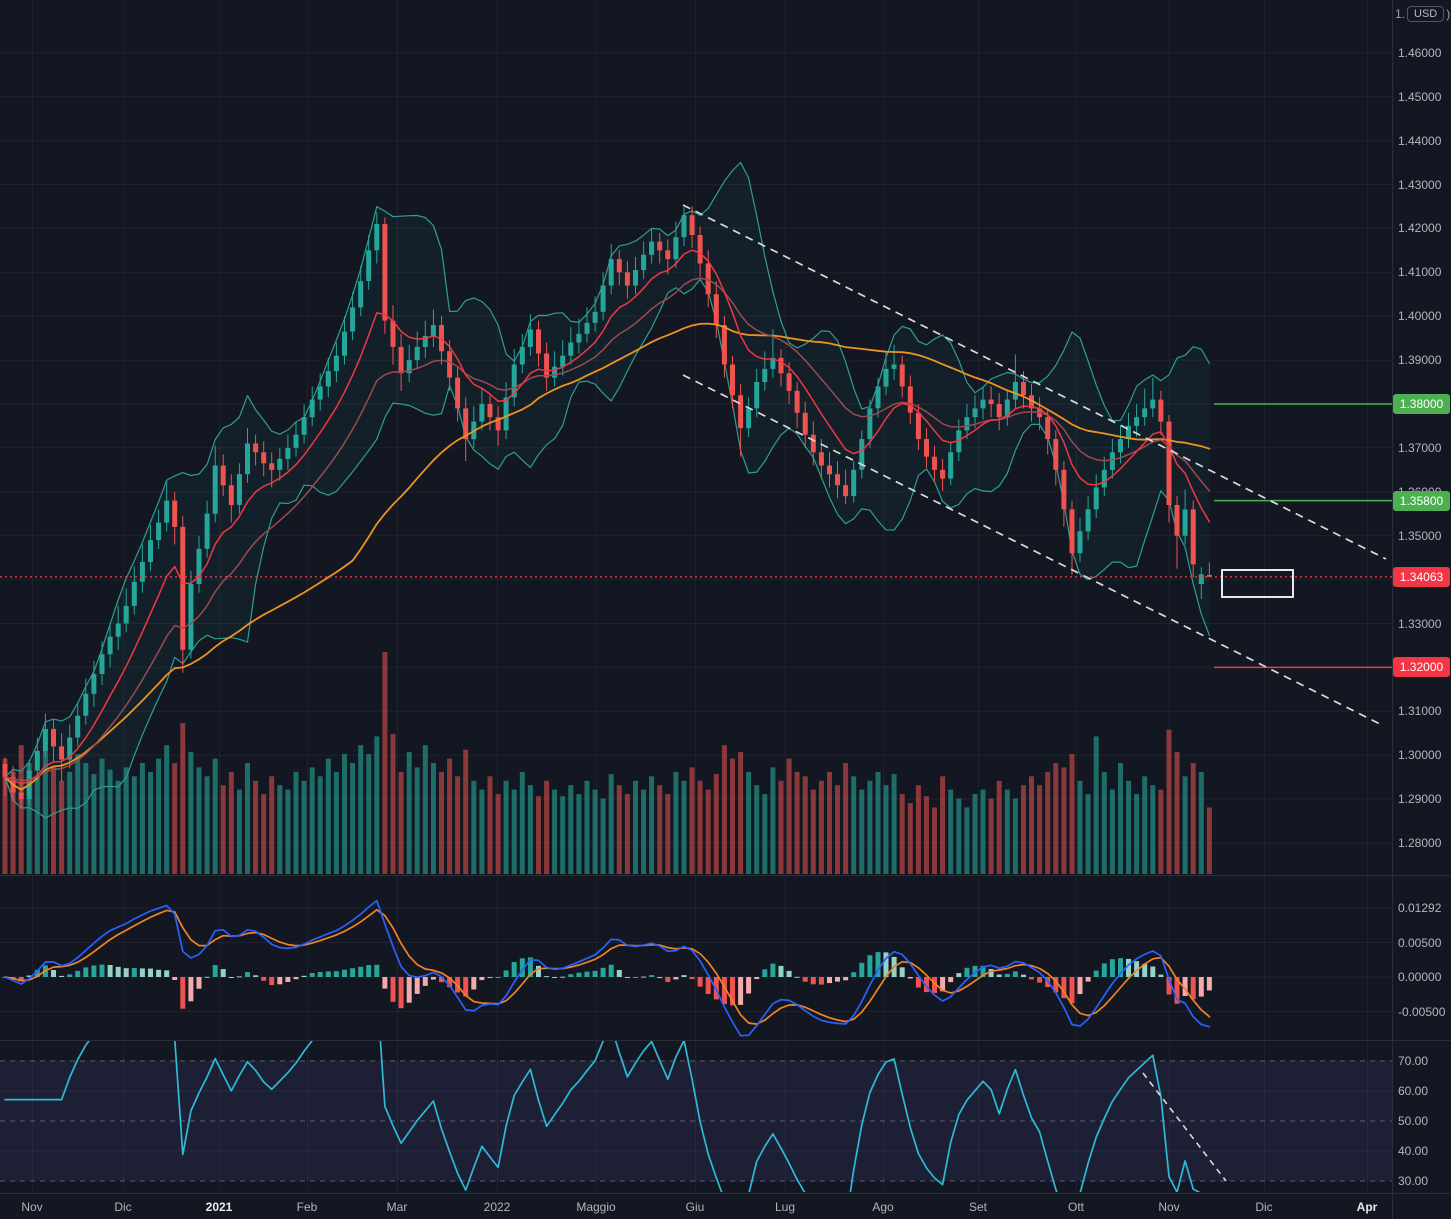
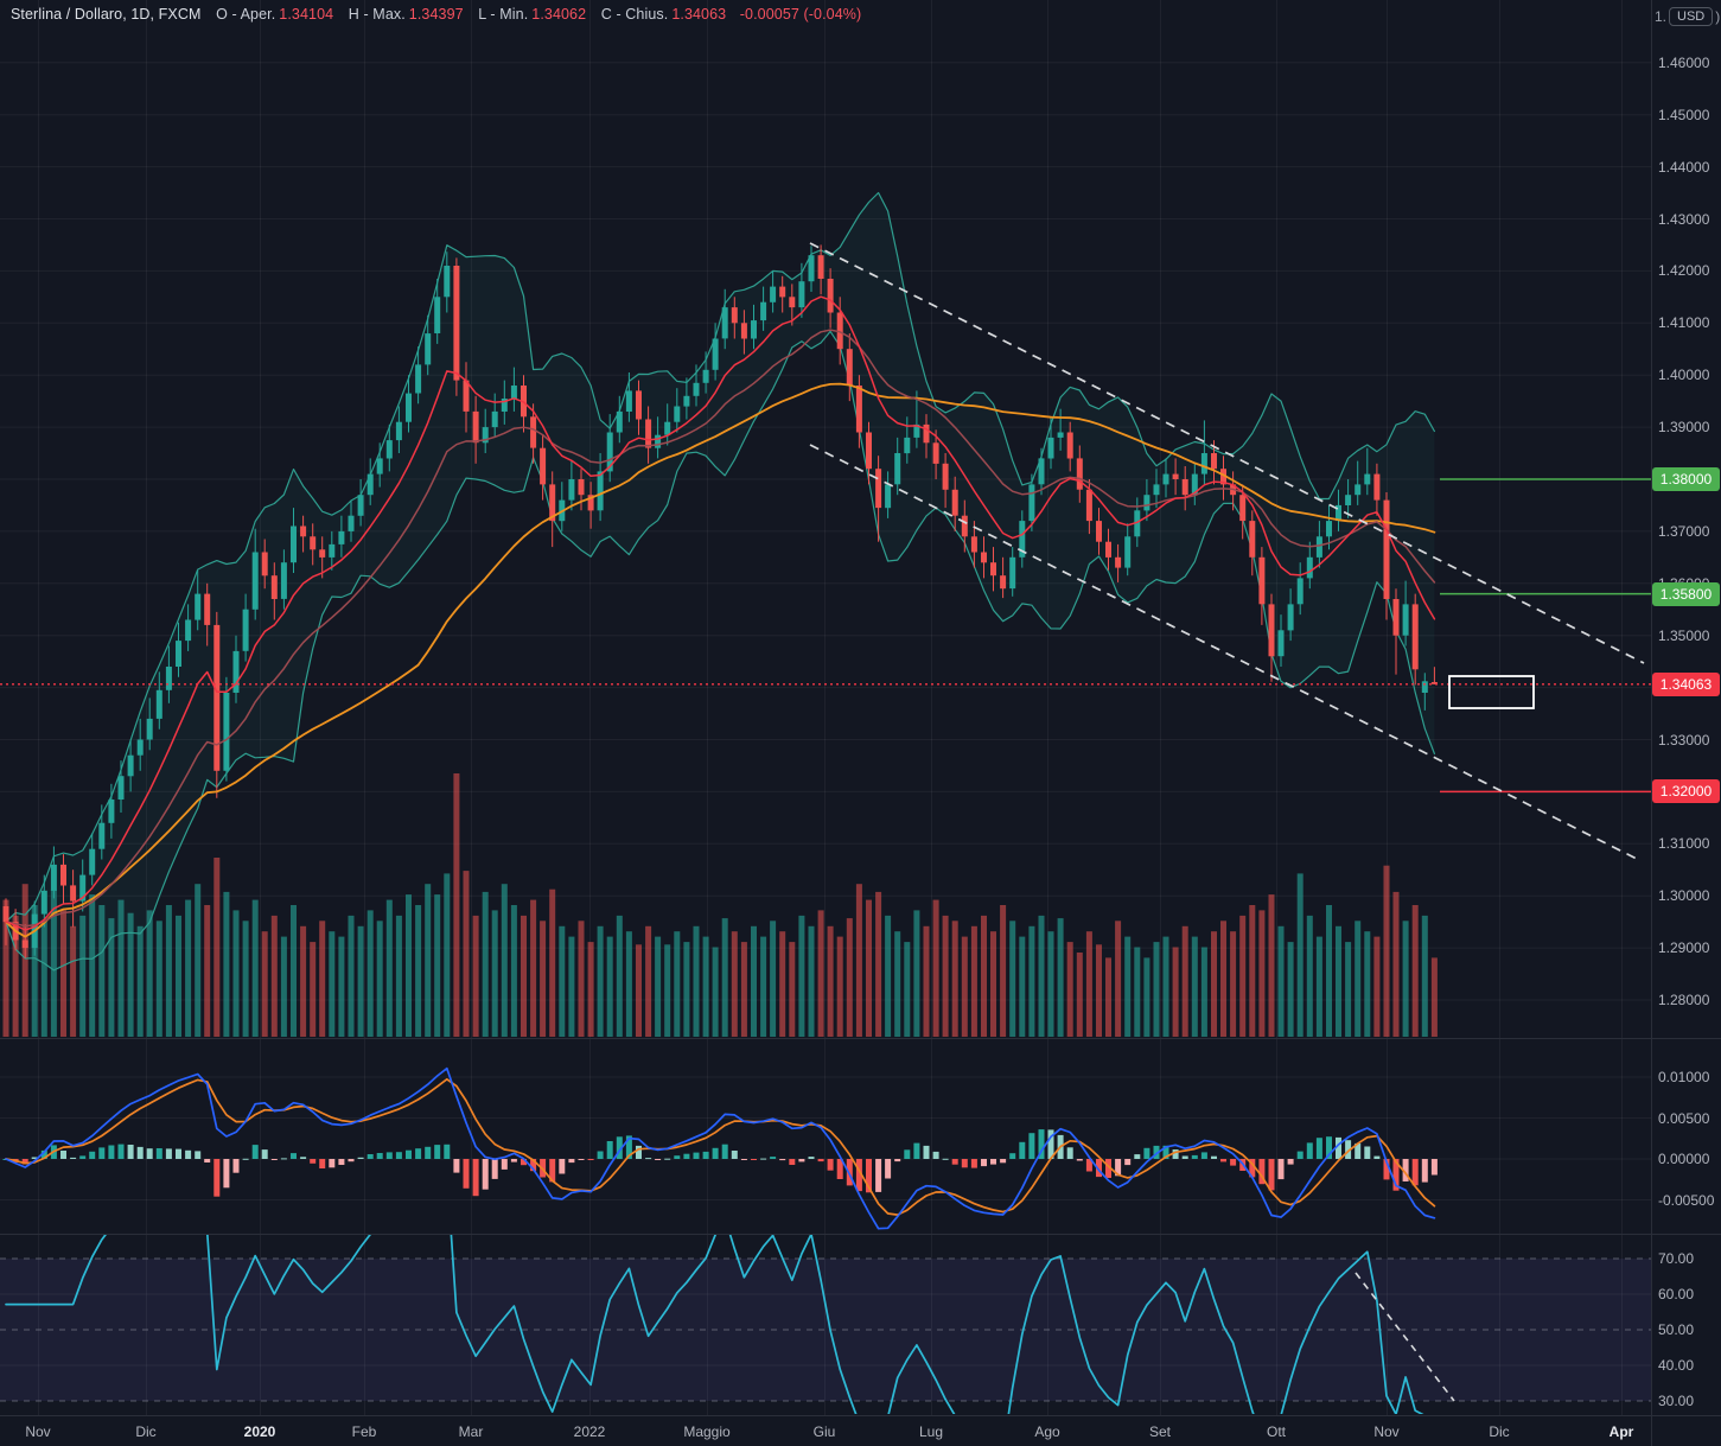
  1.38000
  1.35800
  1.34063
  1.32000
  1.46000
  1.45000
  1.44000
  1.43000
  1.42000
  1.41000
  1.40000
  1.39000
  1.37000
  1.35000
  1.33000
  1.31000
  1.30000
  1.29000
  1.28000
- 0.01292
+ 0.01000
  0.00500
  0.00000
  -0.00500
  70.00
  60.00
  50.00
  40.00
  30.00
  Nov
  Dic
- 2021
+ 2020
  Feb
  Mar
  2022
  Maggio
  Giu
  Lug
  Ago
  Set
  Ott
  Nov
  Dic
  Apr
+ Sterlina / Dollaro, 1D, FXCM O - Aper. 1.34104 H - Max. 1.34397 L - Min. 1.34062 C - Chius. 1.34063 -0.00057 (-0.04%)
  1.
  USD
  )
